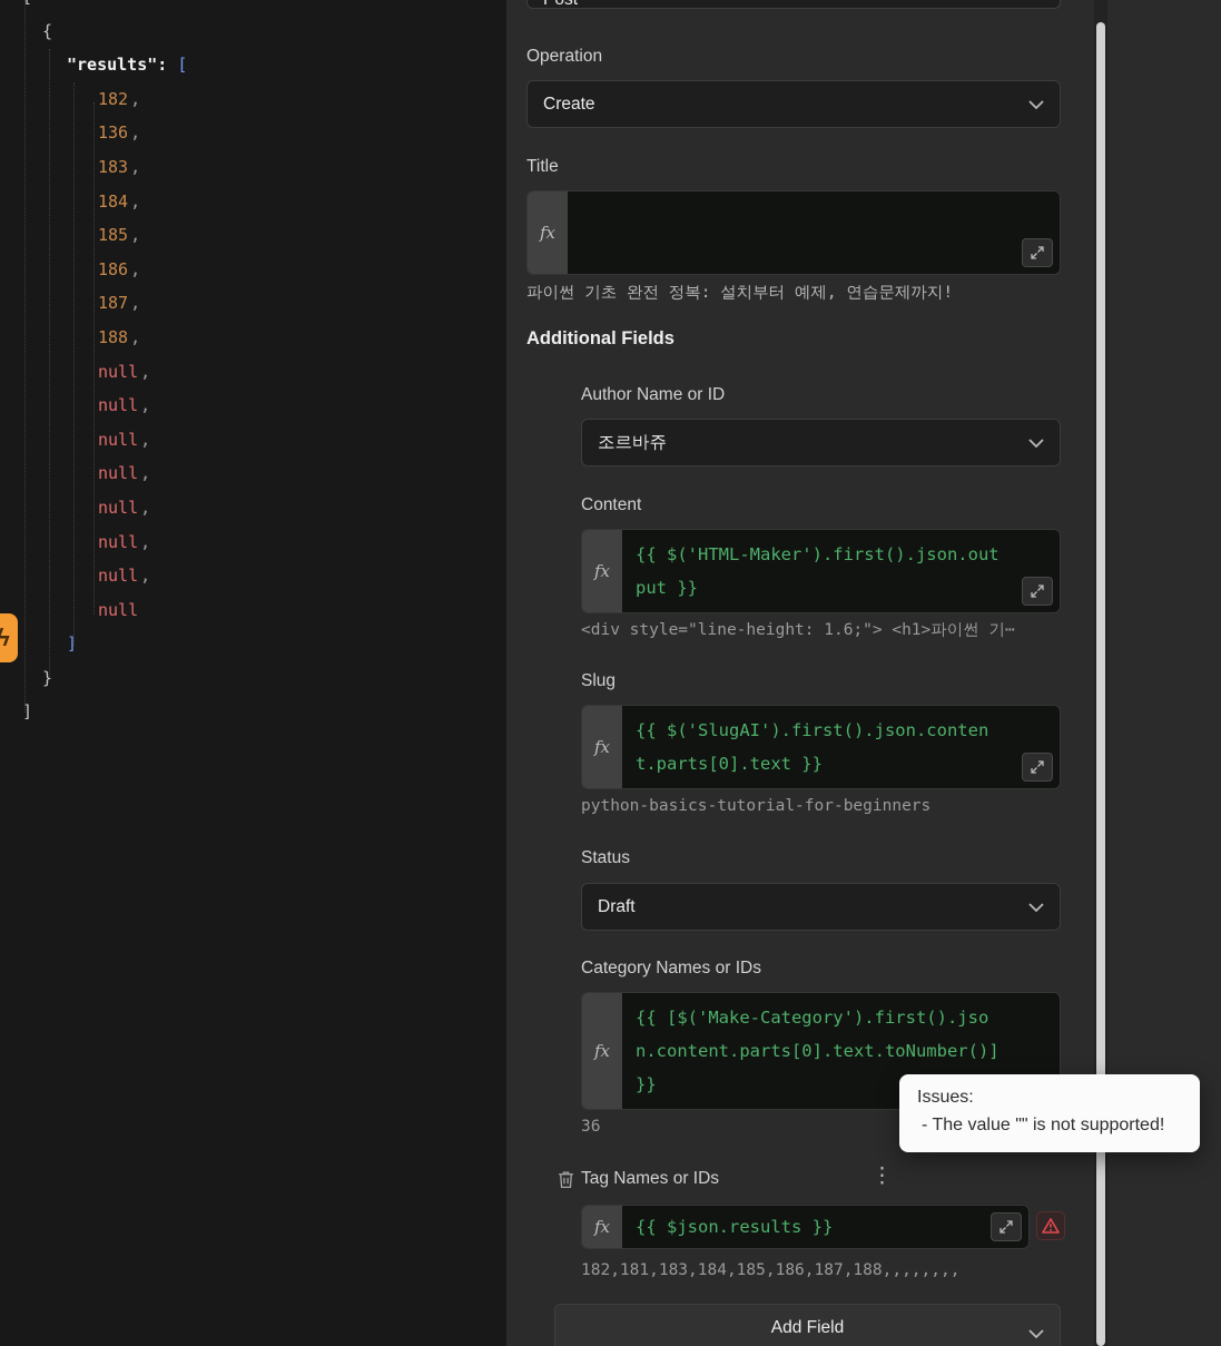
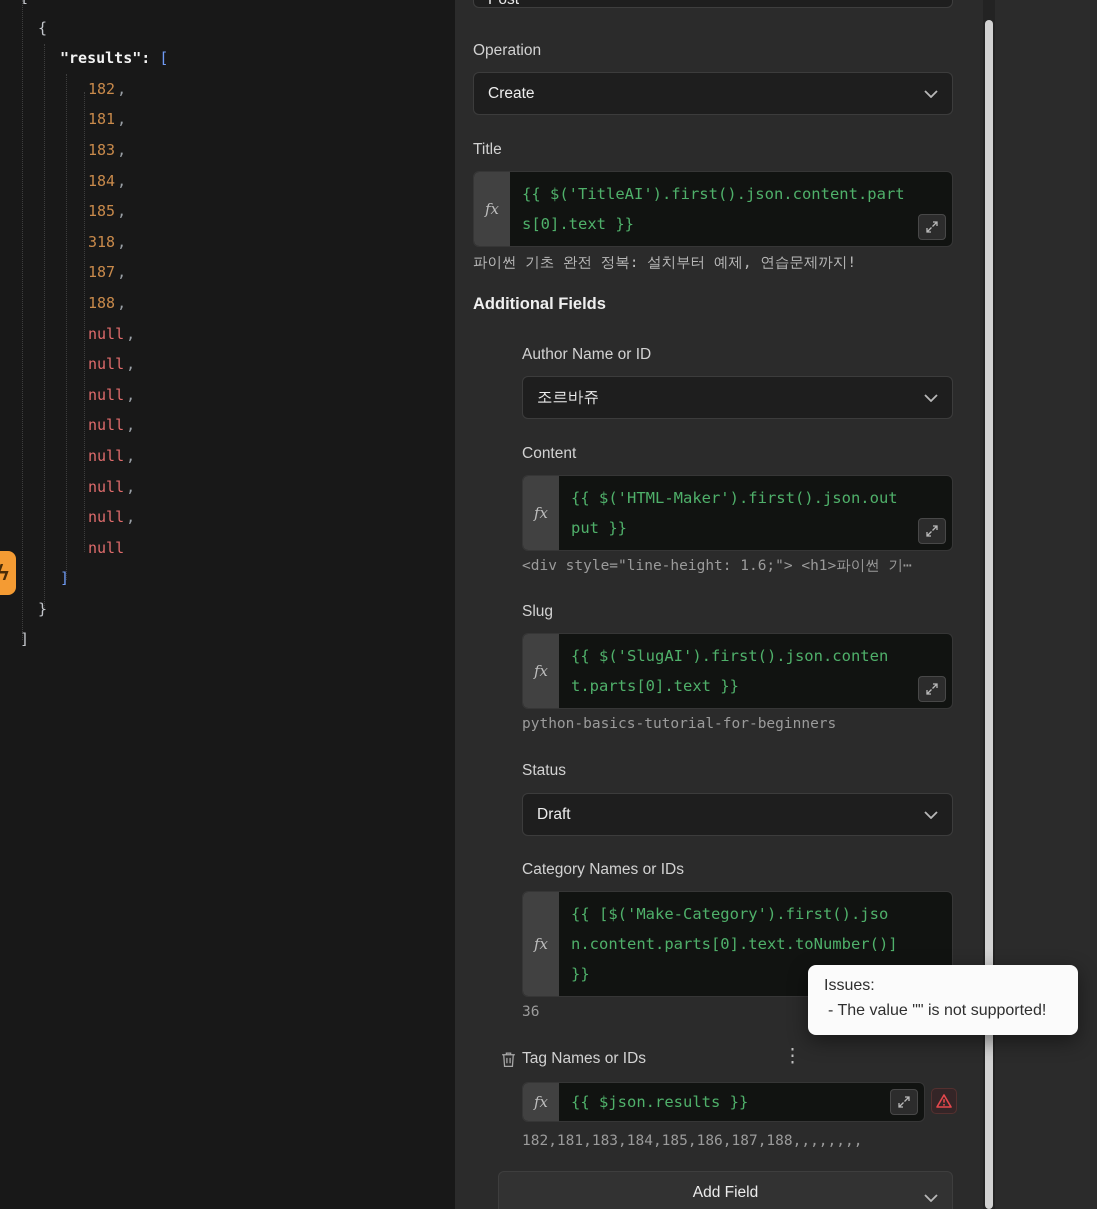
  {
  "results": [
  182,
- 136,
+ 181,
  183,
  184,
  185,
- 186,
+ 318,
  187,
  188,
  null,
  null,
  null,
  null,
  null,
  null,
  null,
  null
  ]
  }
  ]
  ϟ
  Operation
  Create
  Title
  fx
+ {{ $('TitleAI').first().json.content.parts[0].text }}
  파이썬 기초 완전 정복: 설치부터 예제, 연습문제까지!
  Additional Fields
  Author Name or ID
  조르바쥬
  Content
  fx
  {{ $('HTML-Maker').first().json.output }}
  <div style="line-height: 1.6;"> <h1>파이썬 기⋯
  Slug
  fx
  {{ $('SlugAI').first().json.content.parts[0].text }}
  python-basics-tutorial-for-beginners
  Status
  Draft
  Category Names or IDs
  fx
  {{ [$('Make-Category').first().json.content.parts[0].text.toNumber()] }}
  36
  Tag Names or IDs
  ⋮
  fx
  {{ $json.results }}
  182,181,183,184,185,186,187,188,,,,,,,,
  Add Field
  Issues:
  - The value "" is not supported!
